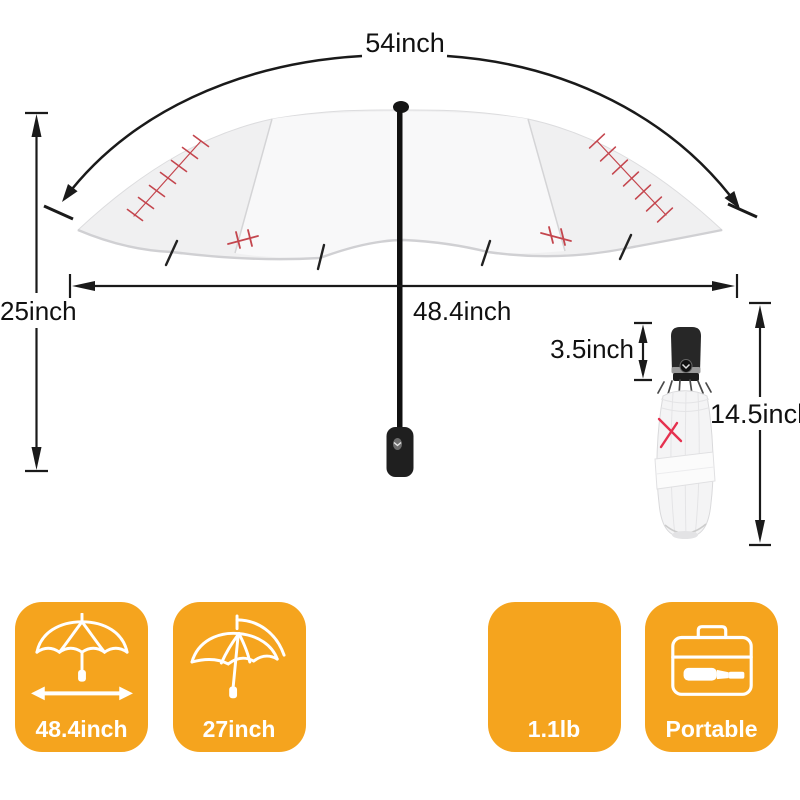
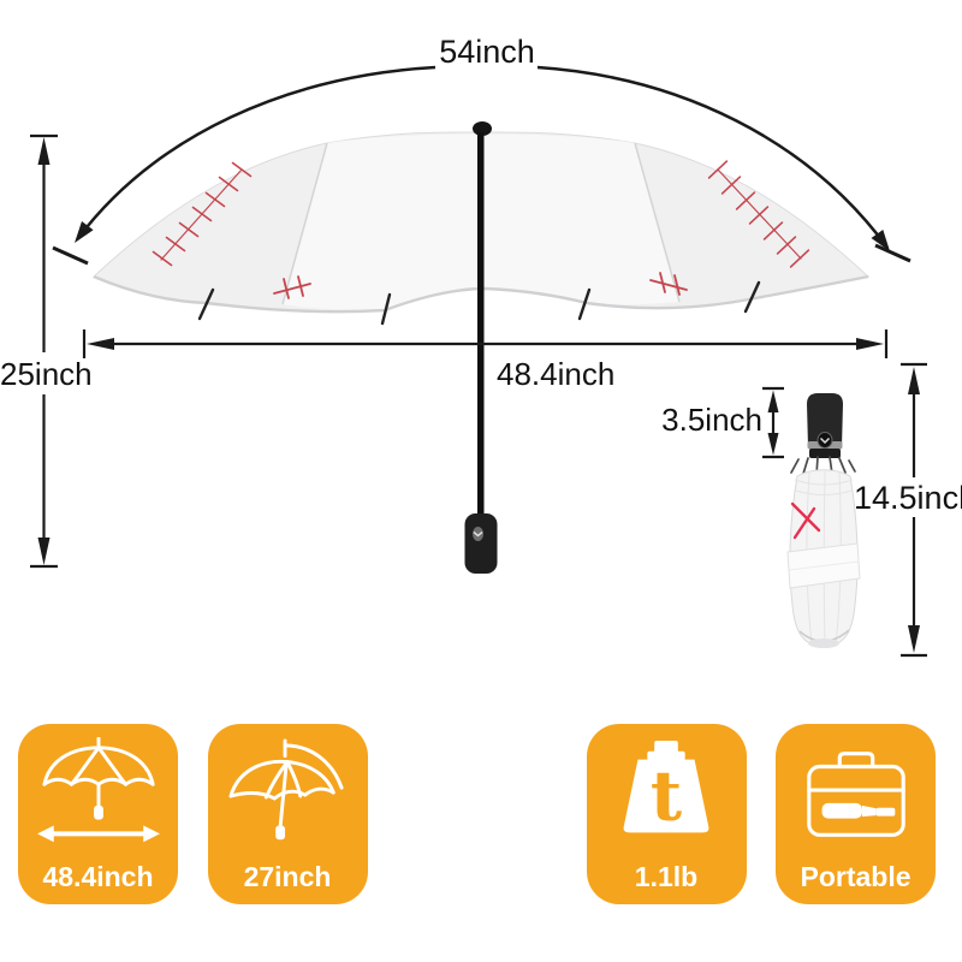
  54inch
  25inch
  48.4inch
  3.5inch
  14.5inc
  48.4inch
  27inch
+ t
  1.1lb
  Portable
